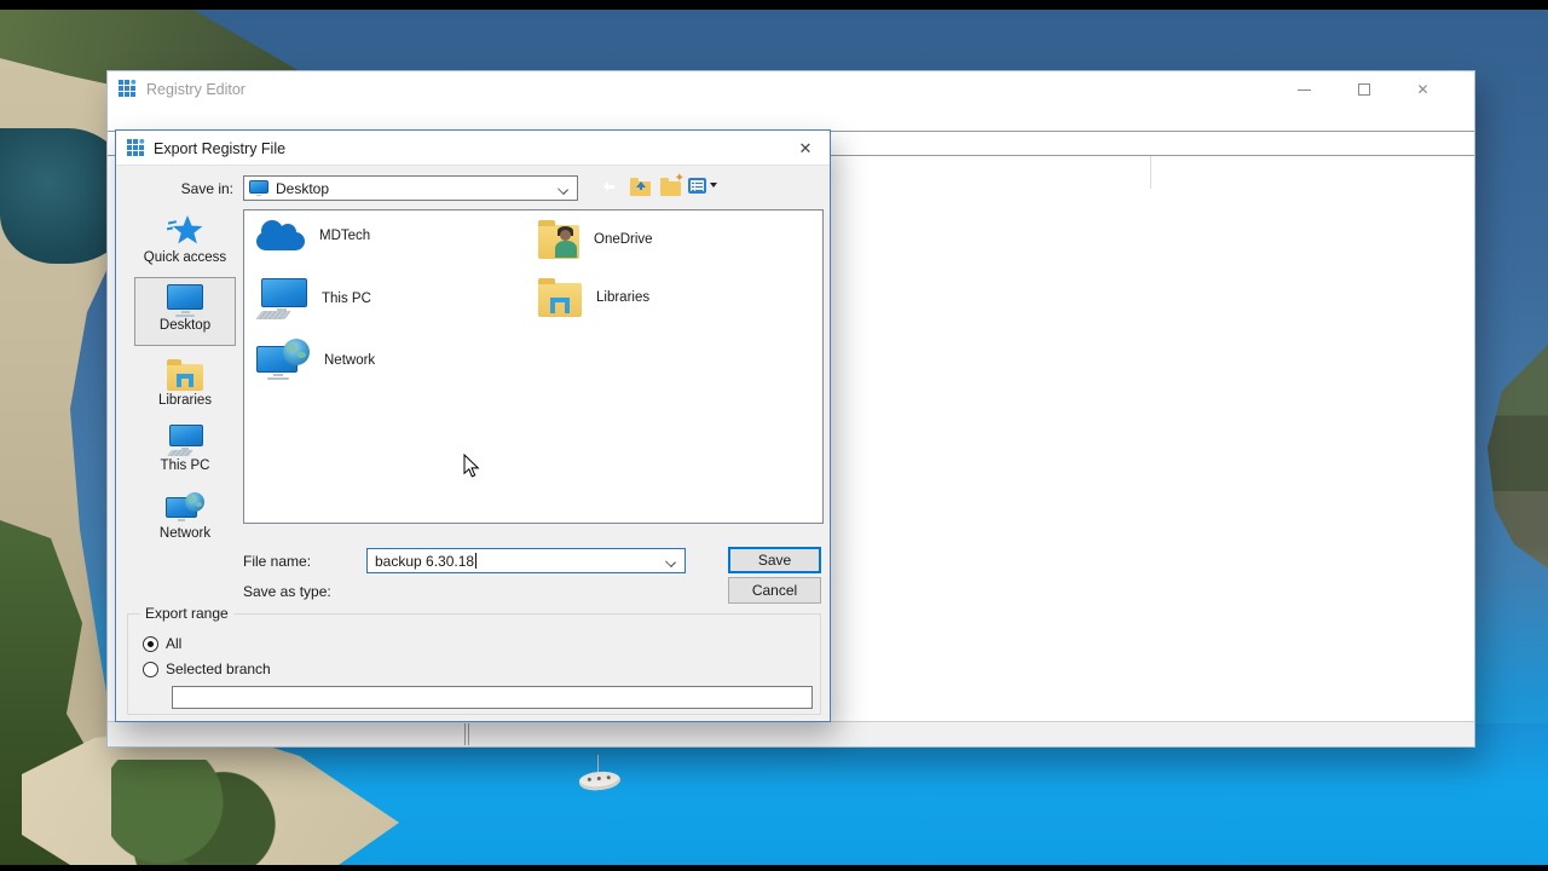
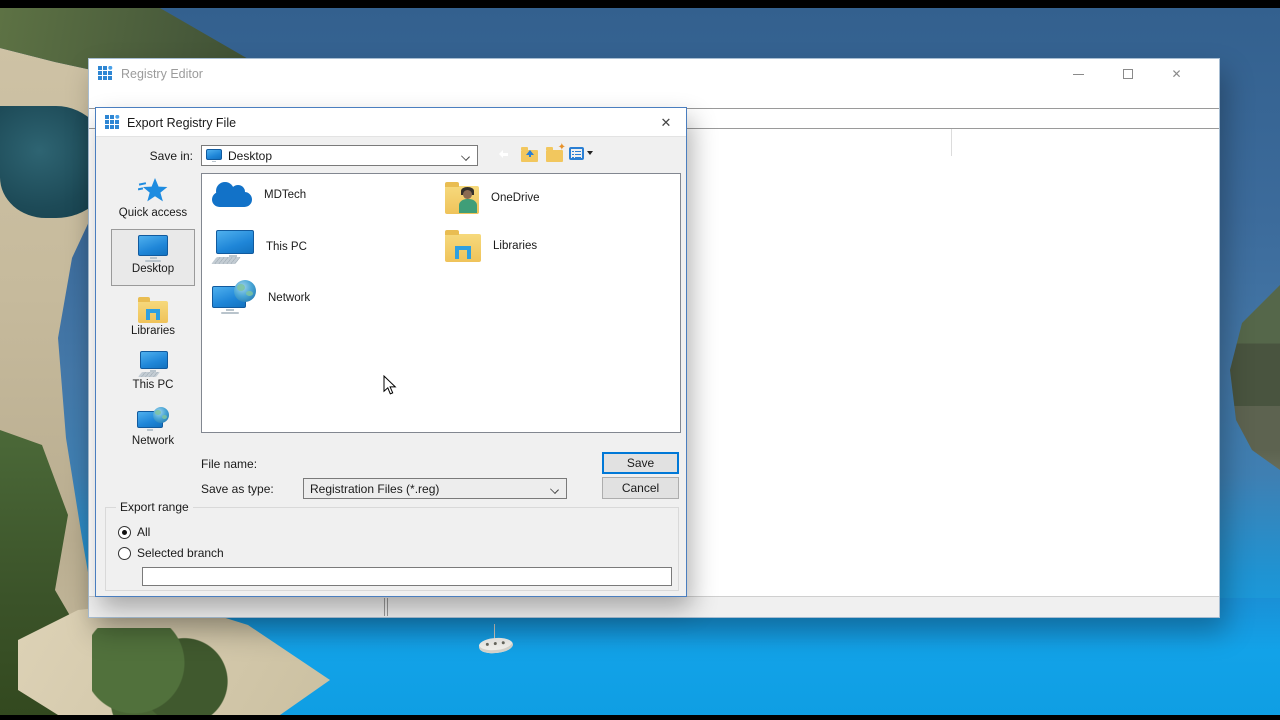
  Registry Editor
  ✕
  Export Registry File
  ✕
  Save in:
  Desktop
  ✦
  Quick access
  Desktop
  Libraries
  This PC
  Network
  MDTech
  This PC
  Network
  OneDrive
  Libraries
  File name:
- backup 6.30.18
  Save
  Save as type:
+ Registration Files (*.reg)
  Cancel
  Export range
  All
  Selected branch
